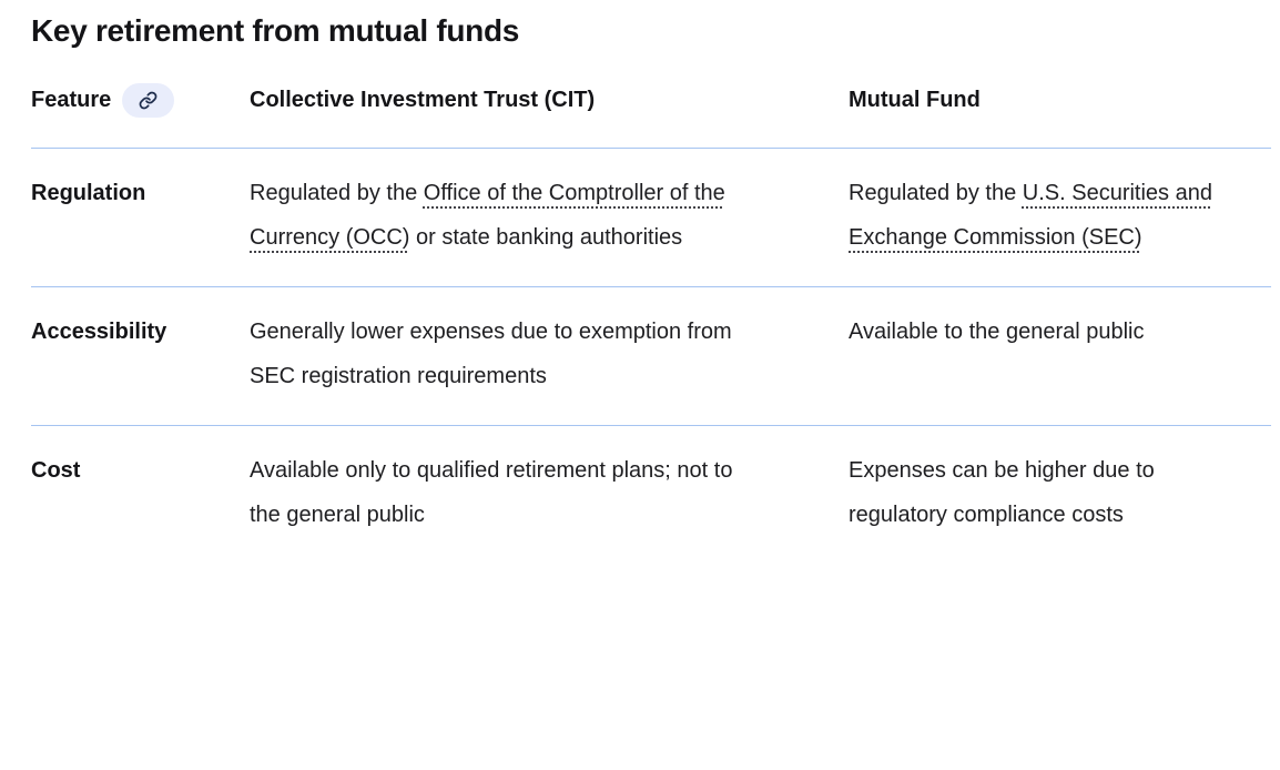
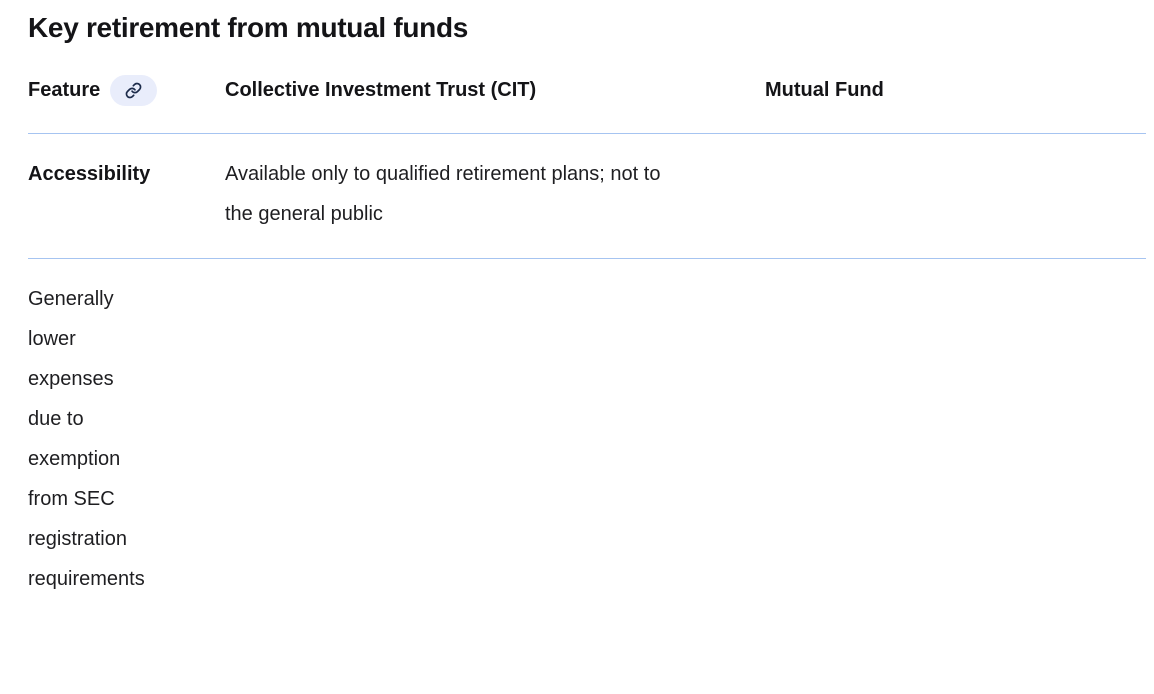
  Key retirement from mutual funds
  Feature
  Collective Investment Trust (CIT)
  Mutual Fund
- Regulation
- Regulated by the Office of the Comptroller of the Currency (OCC) or state banking authorities
- Regulated by the U.S. Securities and Exchange Commission (SEC)
  Accessibility
- Generally lower expenses due to exemption from SEC registration requirements
+ Available only to qualified retirement plans; not to the general public
- Available to the general public
- Cost
- Available only to qualified retirement plans; not to the general public
+ Generally lower expenses due to exemption from SEC registration requirements
- Expenses can be higher due to regulatory compliance costs
